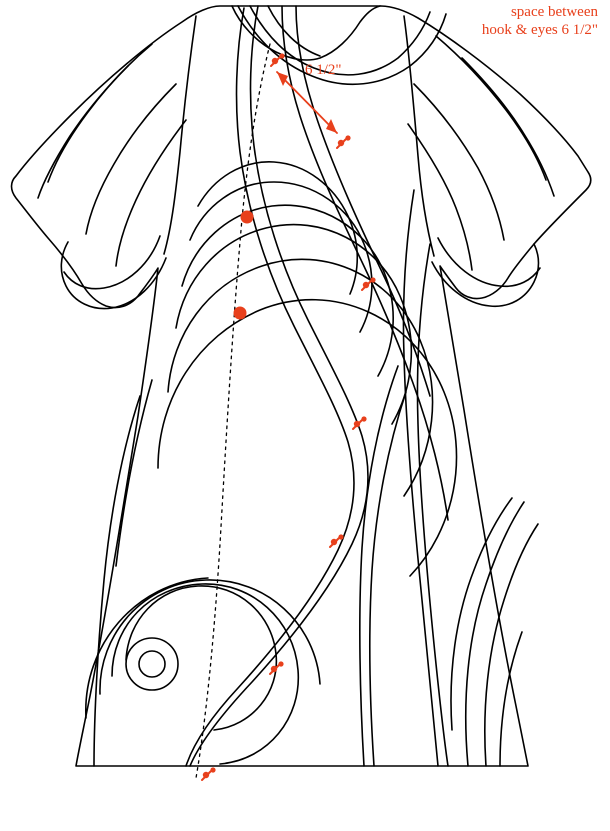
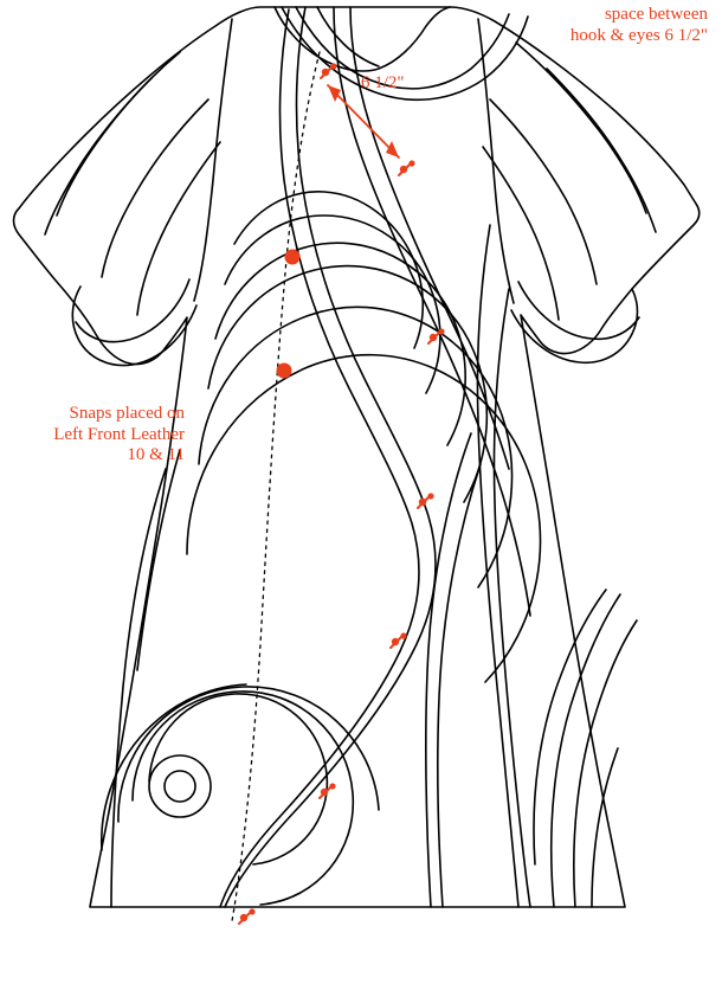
  space between
  hook & eyes 6 1/2"
+ Snaps placed on
+ Left Front Leather
+ 10 & 11
  6 1/2"
